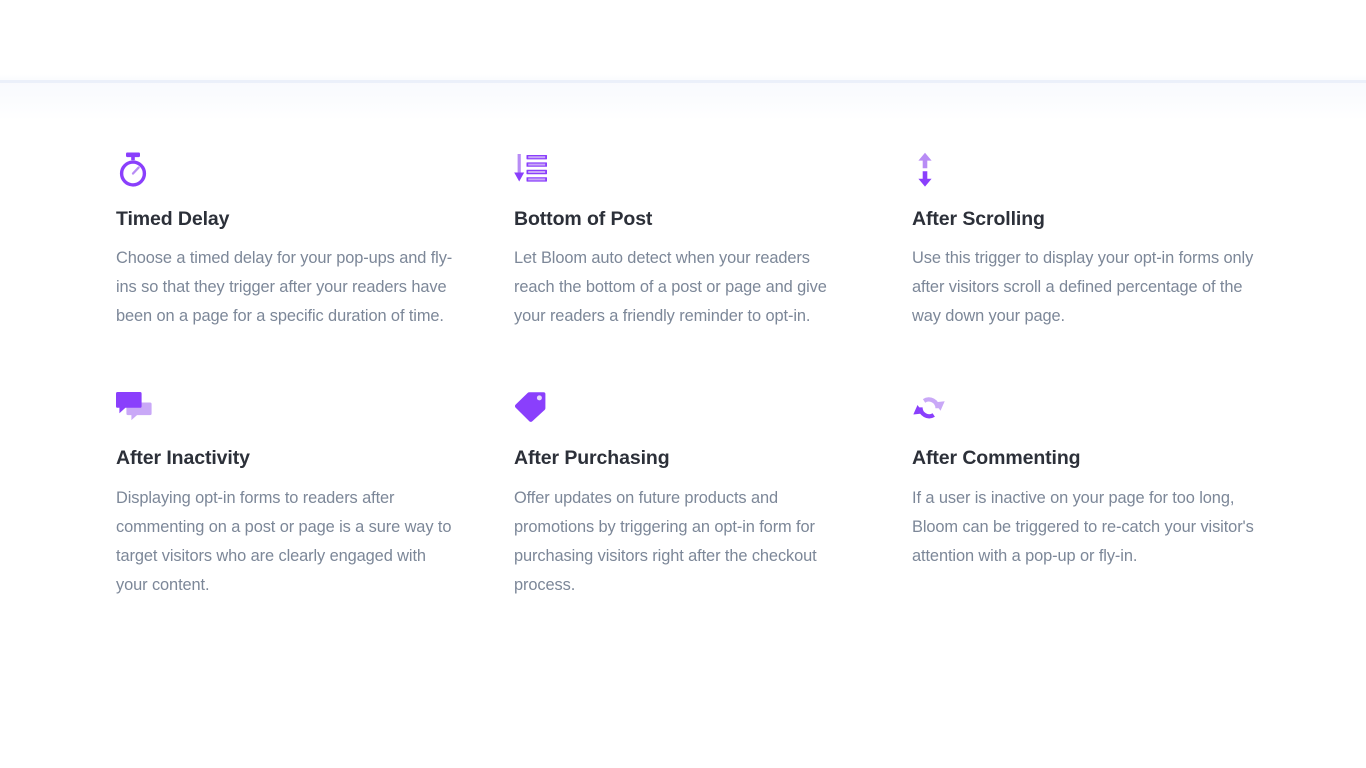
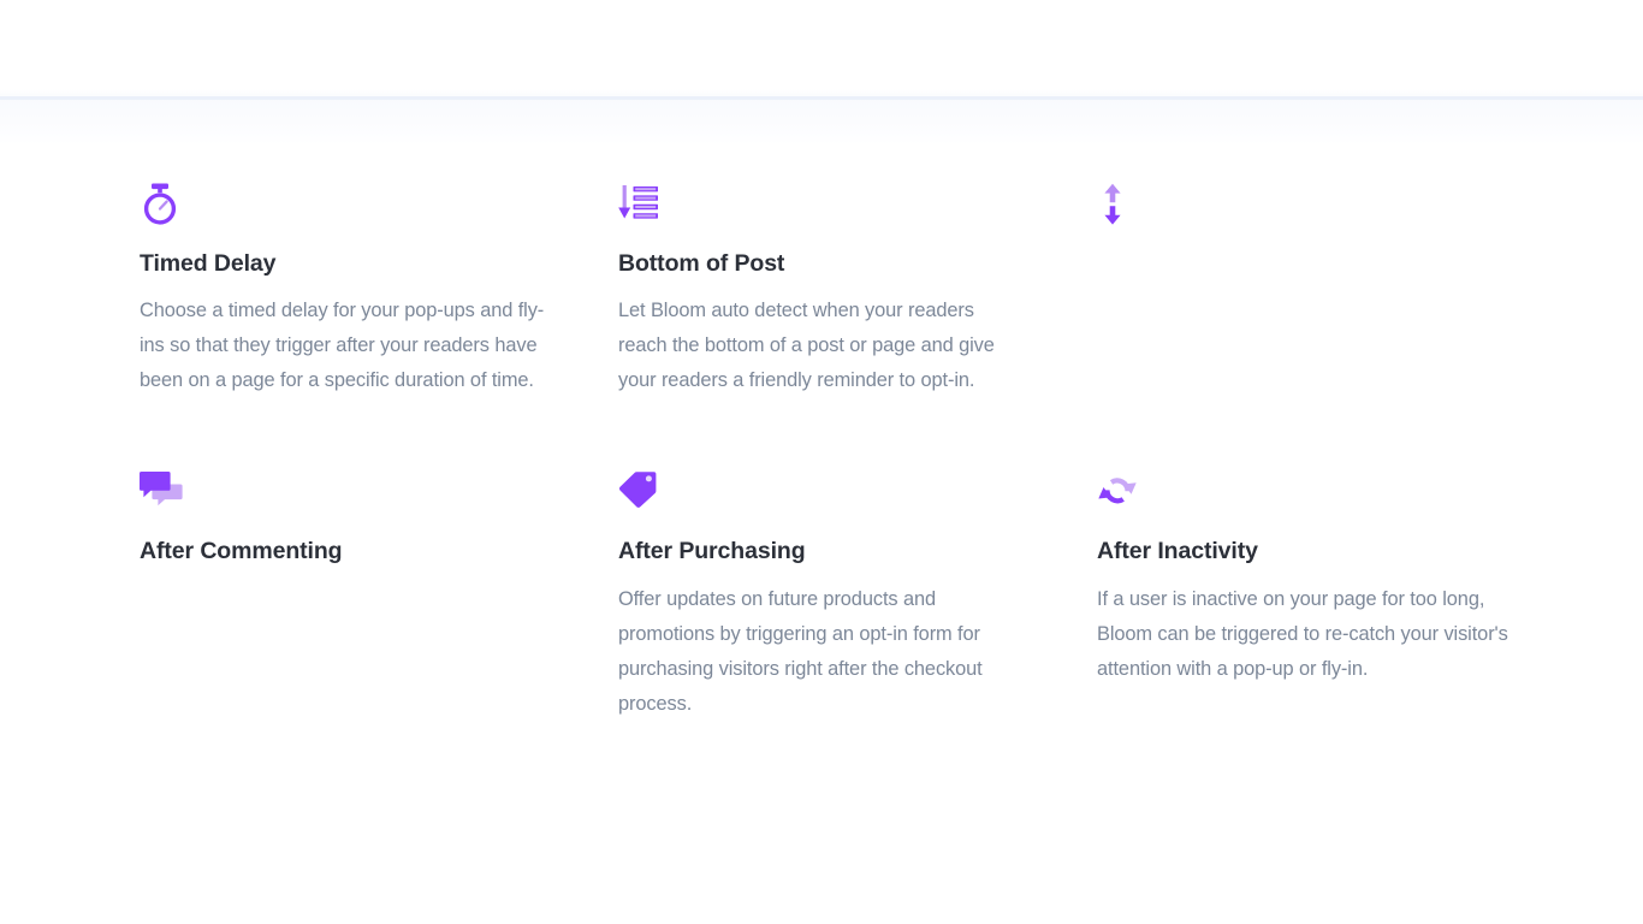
  Timed Delay
  Choose a timed delay for your pop-ups and fly-ins so that they trigger after your readers have been on a page for a specific duration of time.
  Bottom of Post
  Let Bloom auto detect when your readers reach the bottom of a post or page and give your readers a friendly reminder to opt-in.
- After Scrolling
- Use this trigger to display your opt-in forms only after visitors scroll a defined percentage of the way down your page.
- After Inactivity
+ After Commenting
- Displaying opt-in forms to readers after commenting on a post or page is a sure way to target visitors who are clearly engaged with your content.
  After Purchasing
  Offer updates on future products and promotions by triggering an opt-in form for purchasing visitors right after the checkout process.
- After Commenting
+ After Inactivity
  If a user is inactive on your page for too long, Bloom can be triggered to re-catch your visitor's attention with a pop-up or fly-in.
